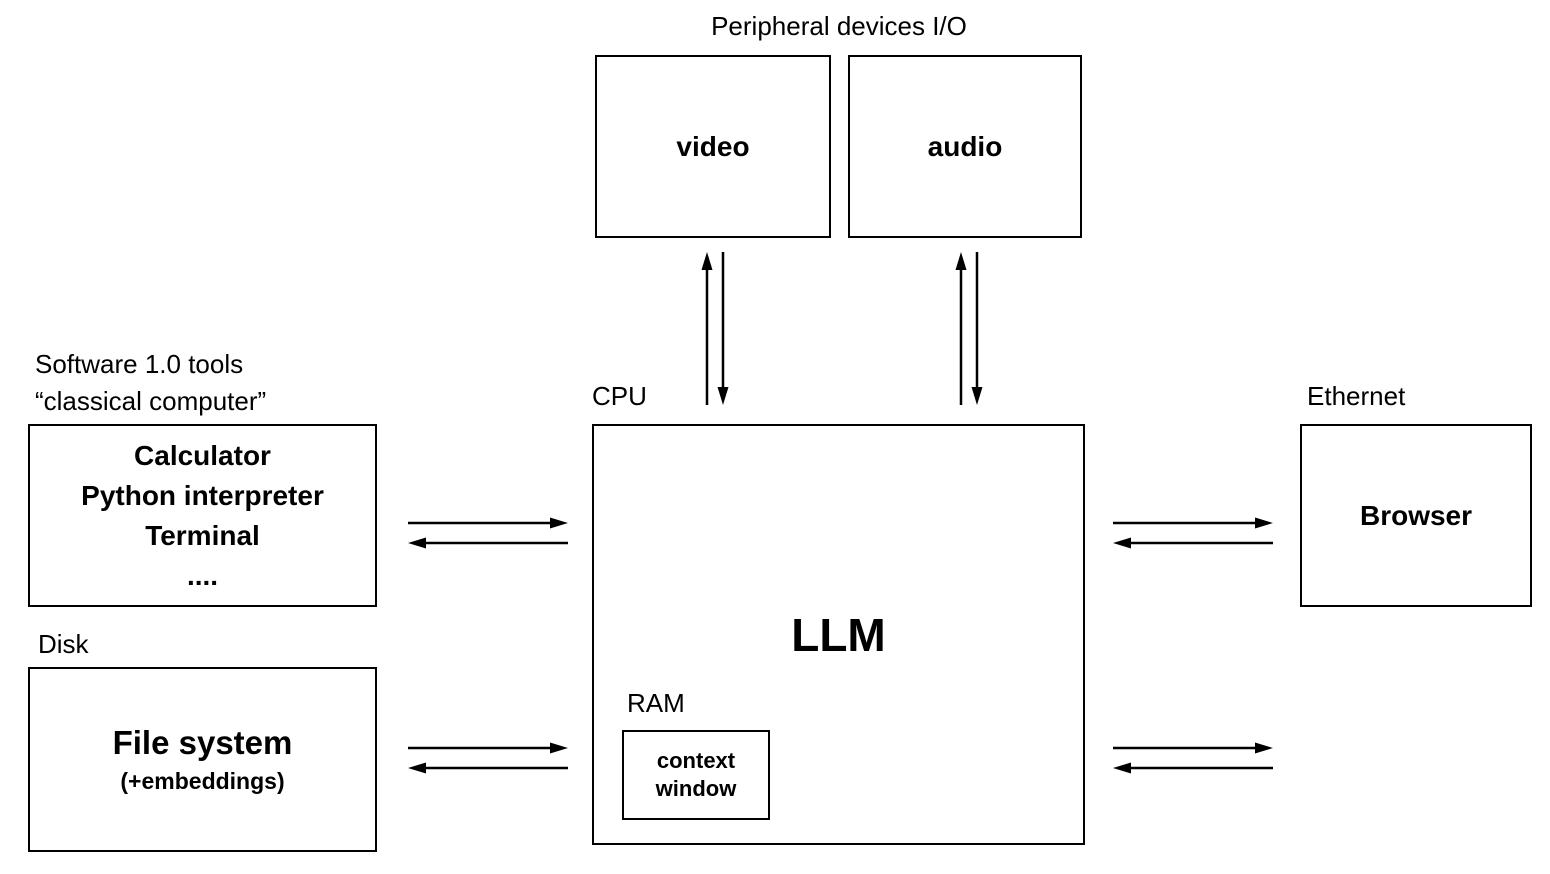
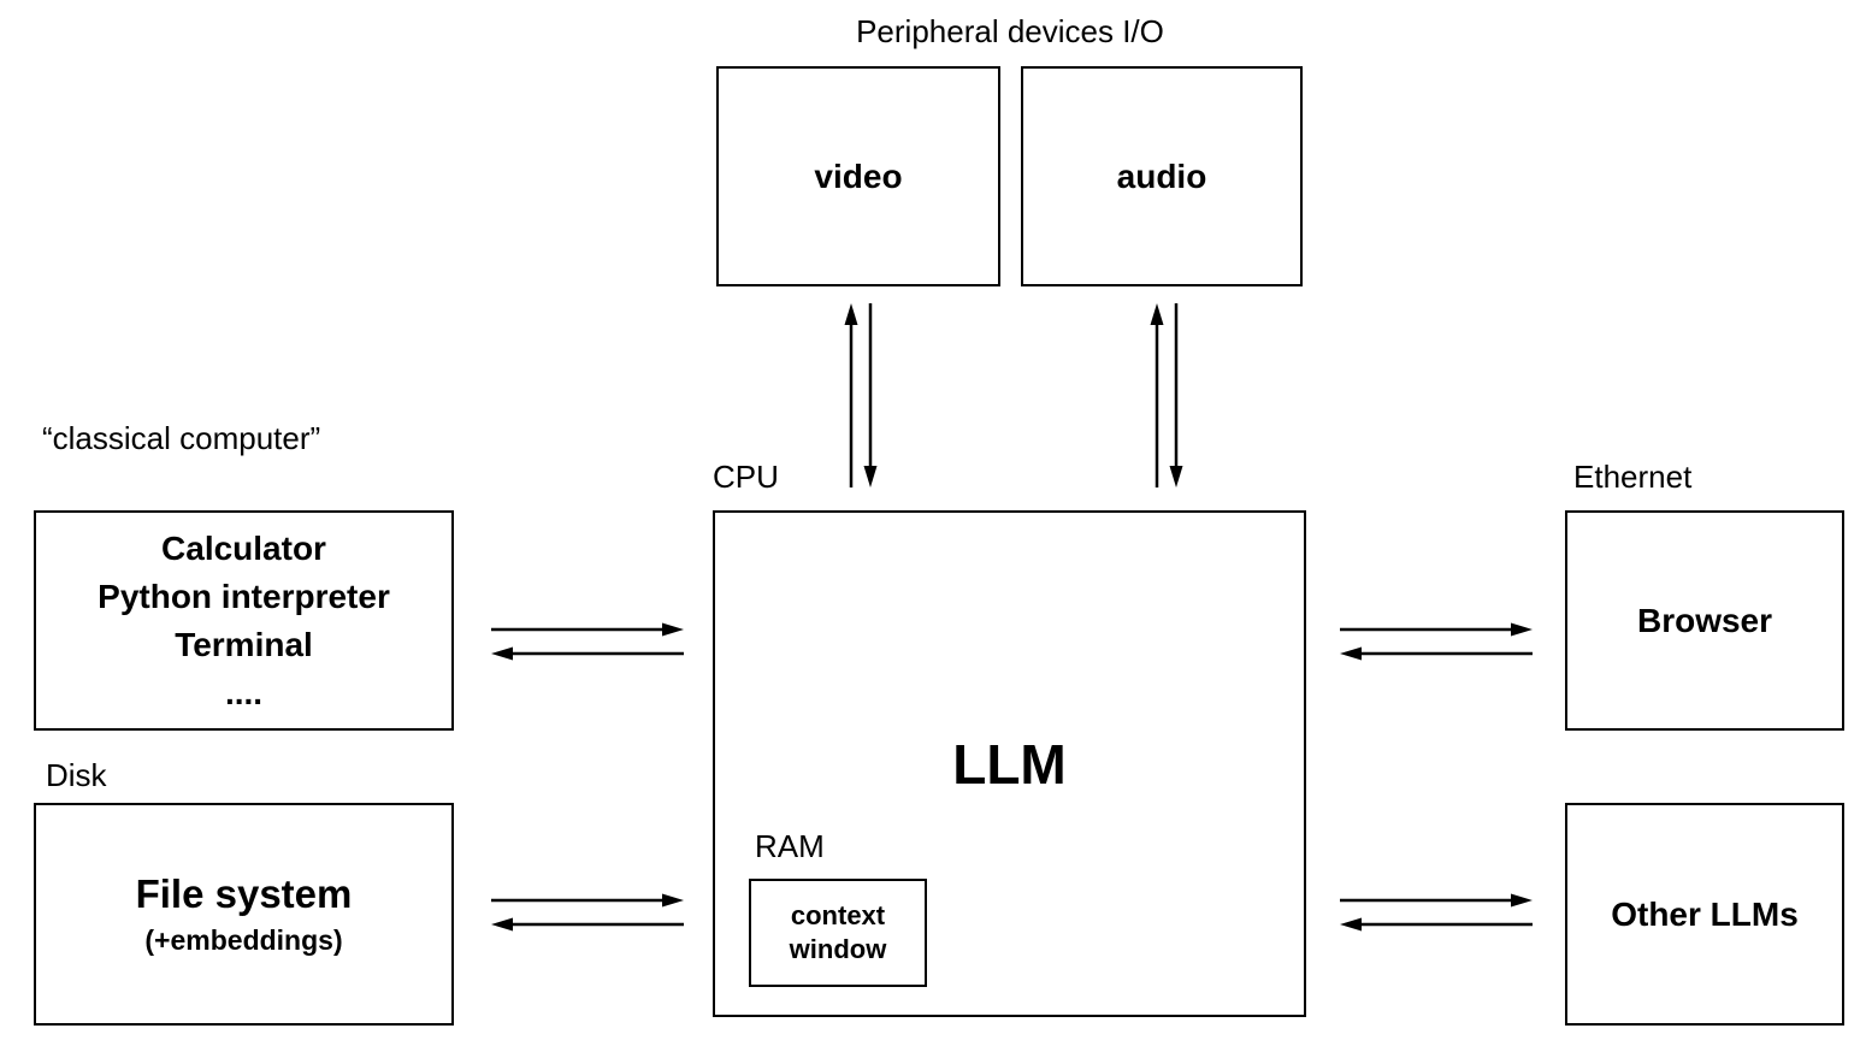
  Peripheral devices I/O
  video
  audio
- Software 1.0 tools
  “classical computer”
  Calculator
  Python interpreter
  Terminal
  ....
  Disk
  File system
  (+embeddings)
  CPU
  LLM
  RAM
  context
  window
  Ethernet
  Browser
+ Other LLMs
